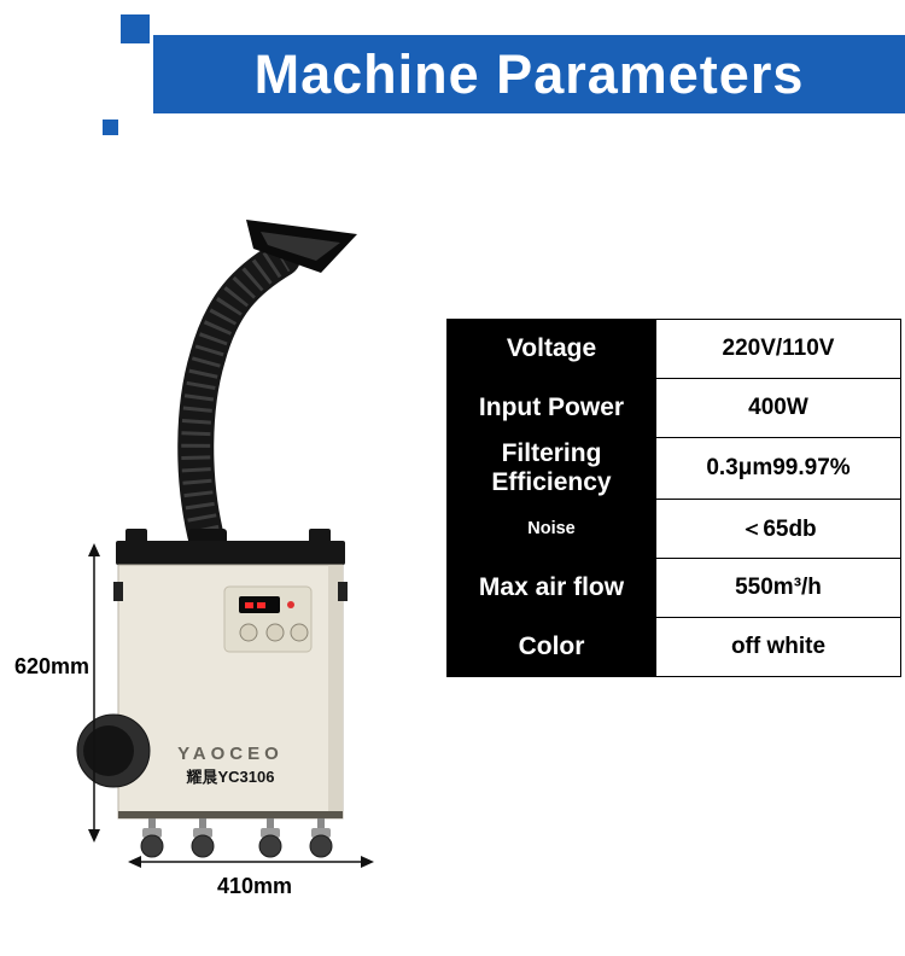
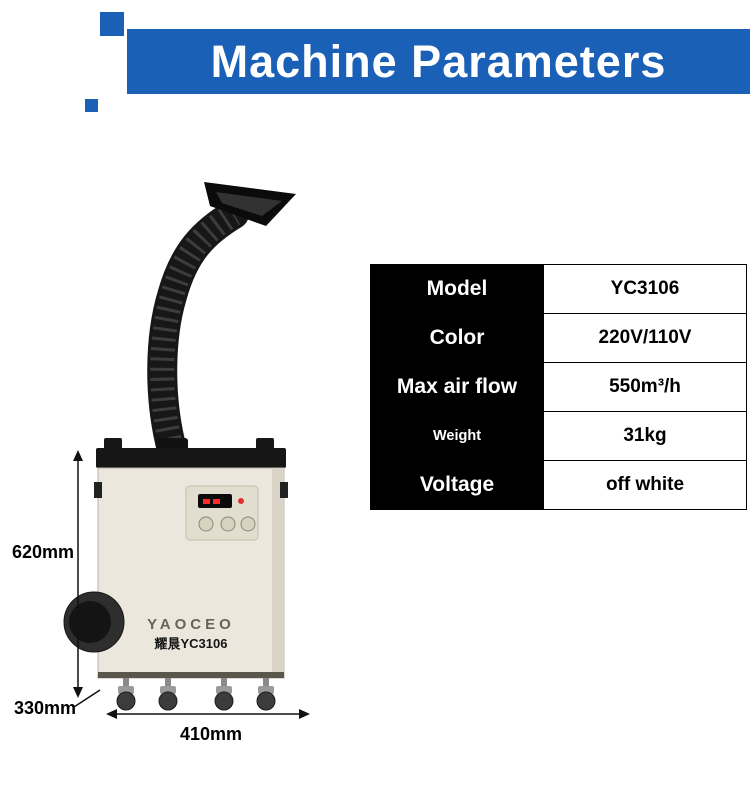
  Machine Parameters
  YAOCEO
  耀晨YC3106
  620mm
  410mm
+ 330mm
+ Model	YC3106
- Voltage	220V/110V
+ Color	220V/110V
- Input Power	400W
- Filtering Efficiency	0.3μm99.97%
- Noise	＜65db
  Max air flow	550m³/h
+ Weight	31kg
- Color	off white
+ Voltage	off white
